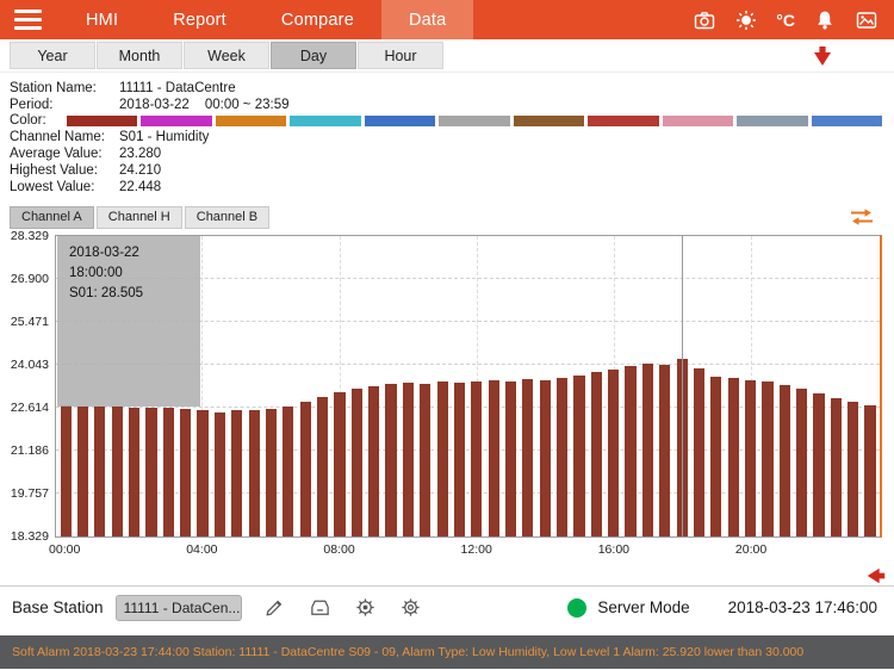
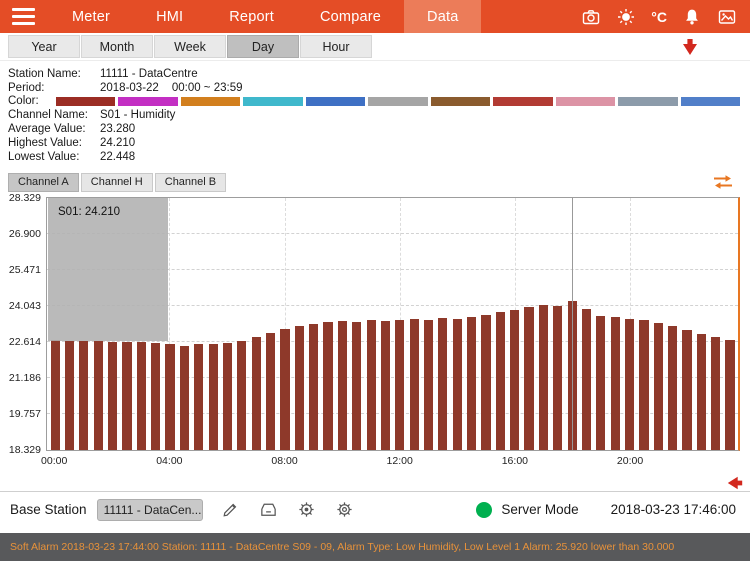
+ Meter
  HMI
  Report
  Compare
  Data
  °C
  Year
  Month
  Week
  Day
  Hour
  Station Name:
  11111 - DataCentre
  Period:
  2018-03-22
  00:00 ~ 23:59
  Color:
  Channel Name:
  S01 - Humidity
  Average Value:
  23.280
  Highest Value:
  24.210
  Lowest Value:
  22.448
  Channel A
  Channel H
  Channel B
- 2018-03-22 18:00:00
- S01: 28.505
+ S01: 24.210
  18.329
  19.757
  21.186
  22.614
  24.043
  25.471
  26.900
  28.329
  00:00
  04:00
  08:00
  12:00
  16:00
  20:00
  Base Station
  11111 - DataCen...
  Server Mode
  2018-03-23 17:46:00
  Soft Alarm 2018-03-23 17:44:00 Station: 11111 - DataCentre S09 - 09, Alarm Type: Low Humidity, Low Level 1 Alarm: 25.920 lower than 30.000
